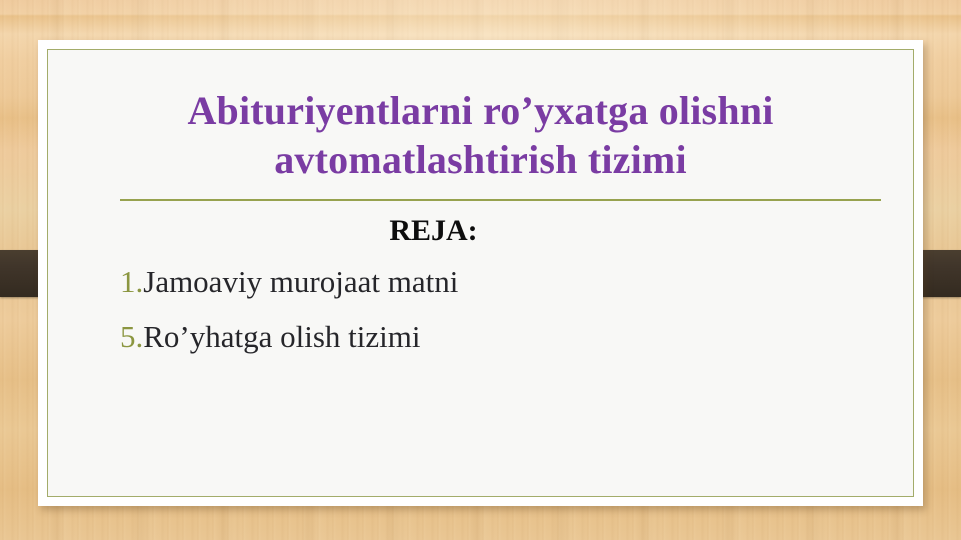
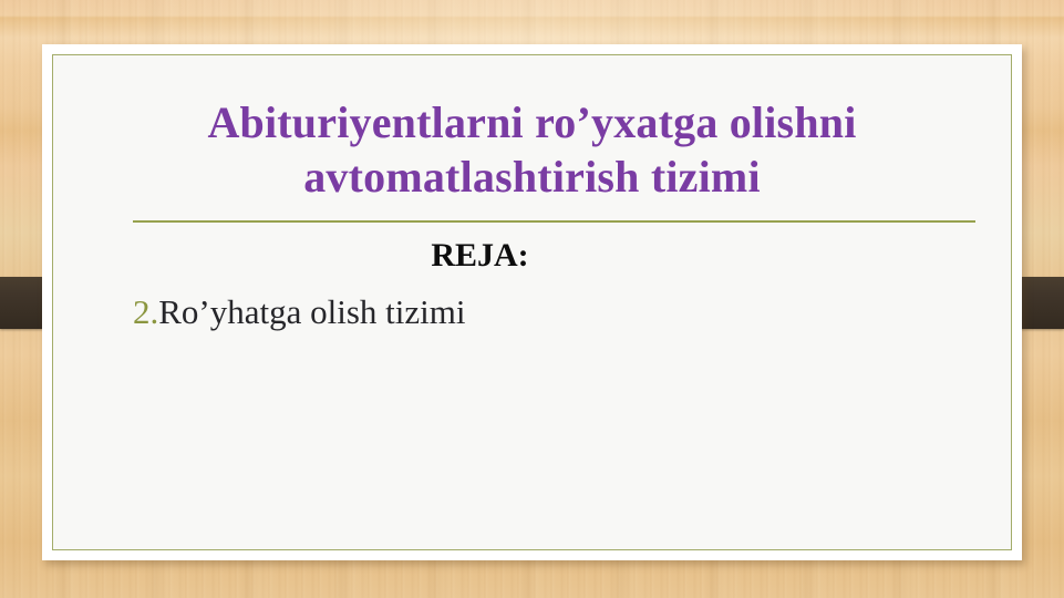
  Abituriyentlarni ro’yxatga olishni
  avtomatlashtirish tizimi
  REJA:
- 1.Jamoaviy murojaat matni
- 5.Ro’yhatga olish tizimi
+ 2.Ro’yhatga olish tizimi
